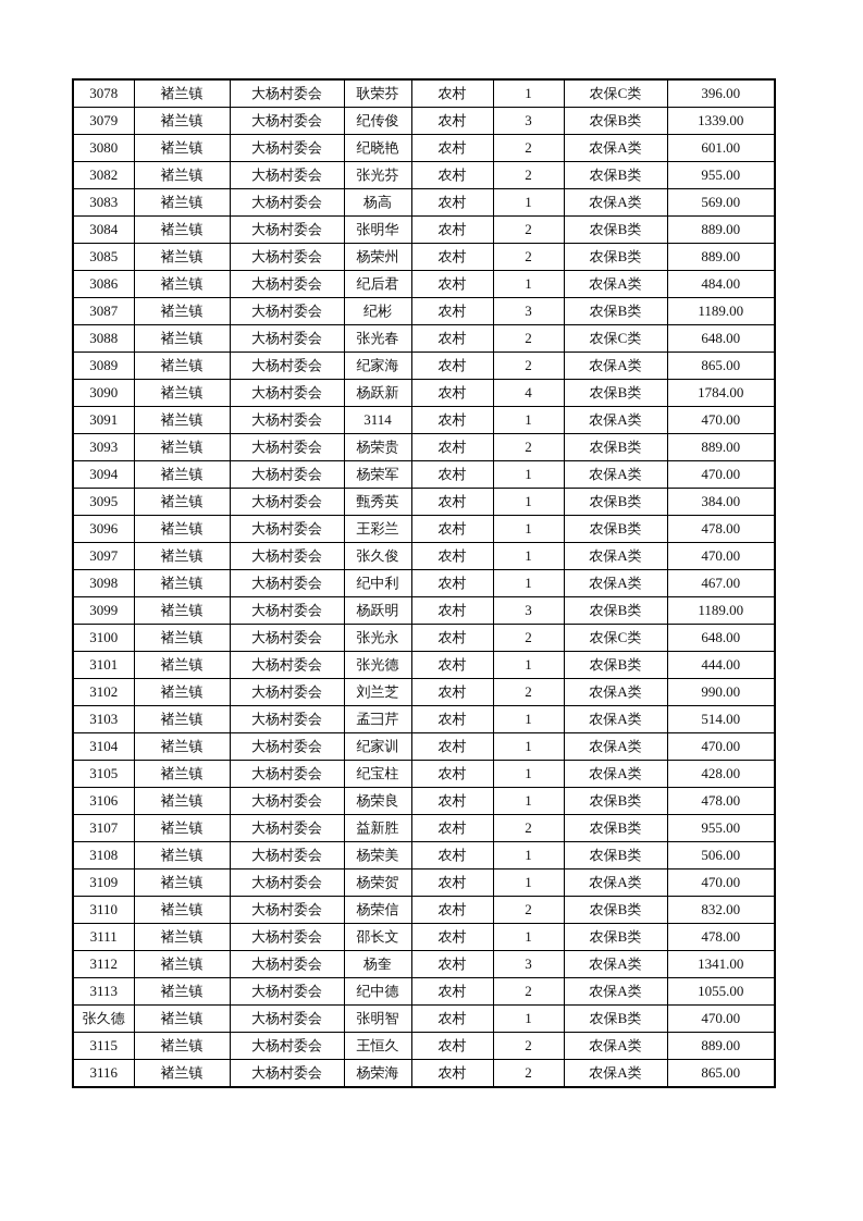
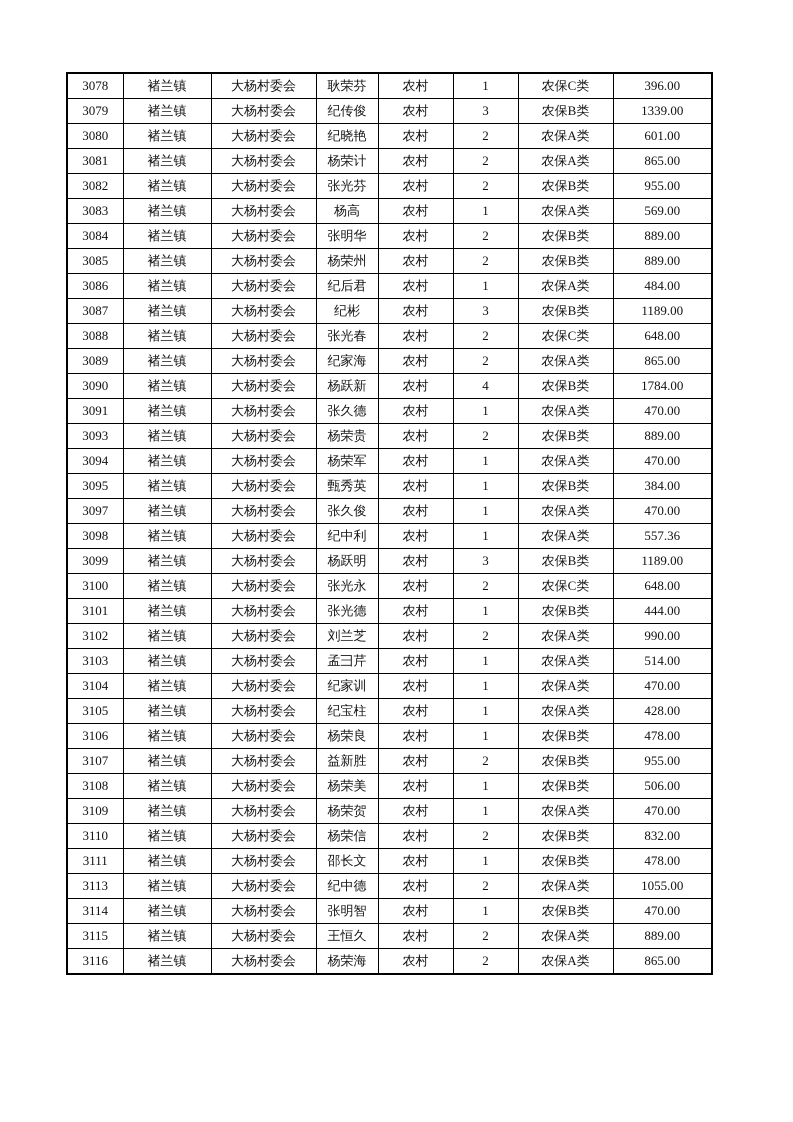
  3078	褚兰镇	大杨村委会	耿荣芬	农村	1	农保C类	396.00
  3079	褚兰镇	大杨村委会	纪传俊	农村	3	农保B类	1339.00
  3080	褚兰镇	大杨村委会	纪晓艳	农村	2	农保A类	601.00
+ 3081	褚兰镇	大杨村委会	杨荣计	农村	2	农保A类	865.00
  3082	褚兰镇	大杨村委会	张光芬	农村	2	农保B类	955.00
  3083	褚兰镇	大杨村委会	杨高	农村	1	农保A类	569.00
  3084	褚兰镇	大杨村委会	张明华	农村	2	农保B类	889.00
  3085	褚兰镇	大杨村委会	杨荣州	农村	2	农保B类	889.00
  3086	褚兰镇	大杨村委会	纪后君	农村	1	农保A类	484.00
  3087	褚兰镇	大杨村委会	纪彬	农村	3	农保B类	1189.00
  3088	褚兰镇	大杨村委会	张光春	农村	2	农保C类	648.00
  3089	褚兰镇	大杨村委会	纪家海	农村	2	农保A类	865.00
  3090	褚兰镇	大杨村委会	杨跃新	农村	4	农保B类	1784.00
- 3091	褚兰镇	大杨村委会	3114	农村	1	农保A类	470.00
+ 3091	褚兰镇	大杨村委会	张久德	农村	1	农保A类	470.00
  3093	褚兰镇	大杨村委会	杨荣贵	农村	2	农保B类	889.00
  3094	褚兰镇	大杨村委会	杨荣军	农村	1	农保A类	470.00
  3095	褚兰镇	大杨村委会	甄秀英	农村	1	农保B类	384.00
- 3096	褚兰镇	大杨村委会	王彩兰	农村	1	农保B类	478.00
  3097	褚兰镇	大杨村委会	张久俊	农村	1	农保A类	470.00
- 3098	褚兰镇	大杨村委会	纪中利	农村	1	农保A类	467.00
+ 3098	褚兰镇	大杨村委会	纪中利	农村	1	农保A类	557.36
  3099	褚兰镇	大杨村委会	杨跃明	农村	3	农保B类	1189.00
  3100	褚兰镇	大杨村委会	张光永	农村	2	农保C类	648.00
  3101	褚兰镇	大杨村委会	张光德	农村	1	农保B类	444.00
  3102	褚兰镇	大杨村委会	刘兰芝	农村	2	农保A类	990.00
  3103	褚兰镇	大杨村委会	孟彐芹	农村	1	农保A类	514.00
  3104	褚兰镇	大杨村委会	纪家训	农村	1	农保A类	470.00
  3105	褚兰镇	大杨村委会	纪宝柱	农村	1	农保A类	428.00
  3106	褚兰镇	大杨村委会	杨荣良	农村	1	农保B类	478.00
  3107	褚兰镇	大杨村委会	益新胜	农村	2	农保B类	955.00
  3108	褚兰镇	大杨村委会	杨荣美	农村	1	农保B类	506.00
  3109	褚兰镇	大杨村委会	杨荣贺	农村	1	农保A类	470.00
  3110	褚兰镇	大杨村委会	杨荣信	农村	2	农保B类	832.00
  3111	褚兰镇	大杨村委会	邵长文	农村	1	农保B类	478.00
- 3112	褚兰镇	大杨村委会	杨奎	农村	3	农保A类	1341.00
  3113	褚兰镇	大杨村委会	纪中德	农村	2	农保A类	1055.00
- 张久德	褚兰镇	大杨村委会	张明智	农村	1	农保B类	470.00
+ 3114	褚兰镇	大杨村委会	张明智	农村	1	农保B类	470.00
  3115	褚兰镇	大杨村委会	王恒久	农村	2	农保A类	889.00
  3116	褚兰镇	大杨村委会	杨荣海	农村	2	农保A类	865.00
